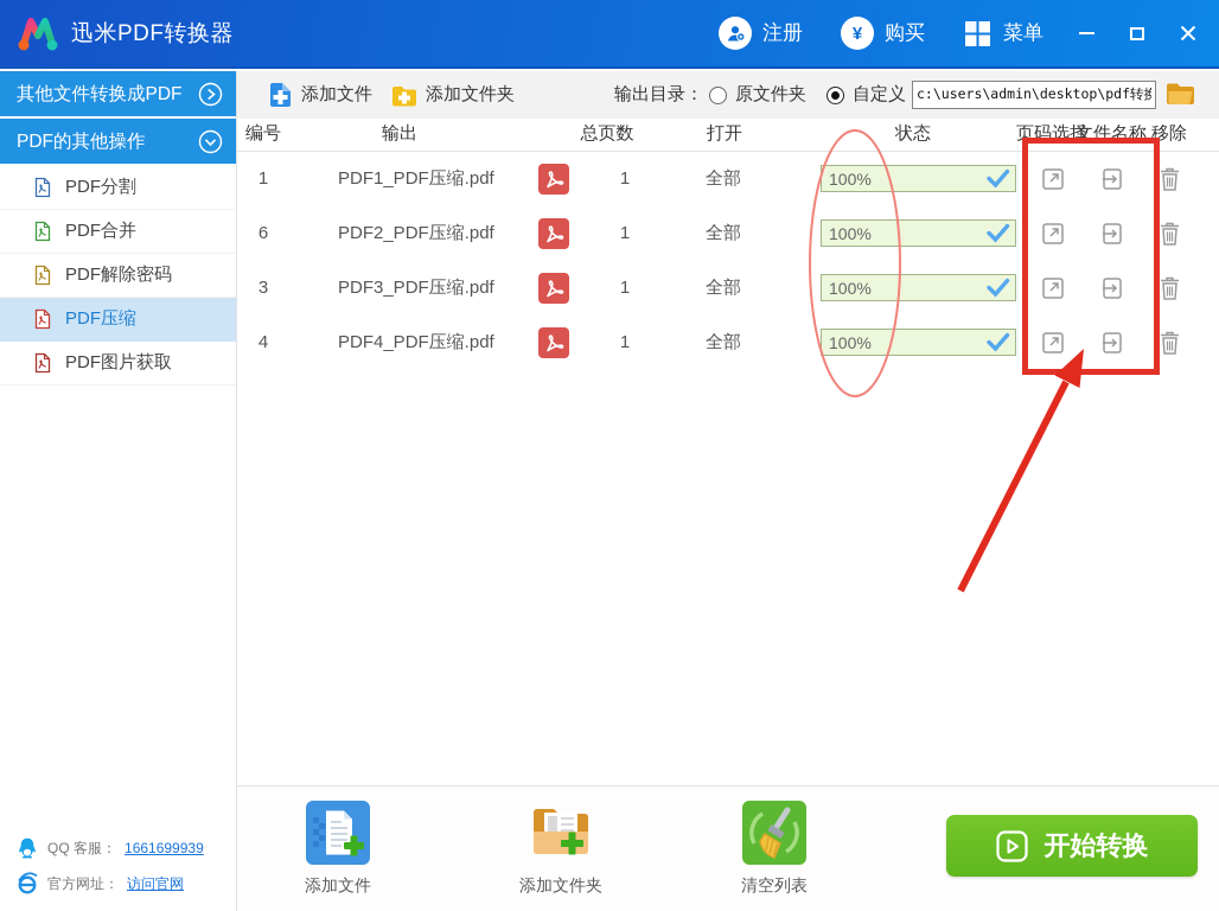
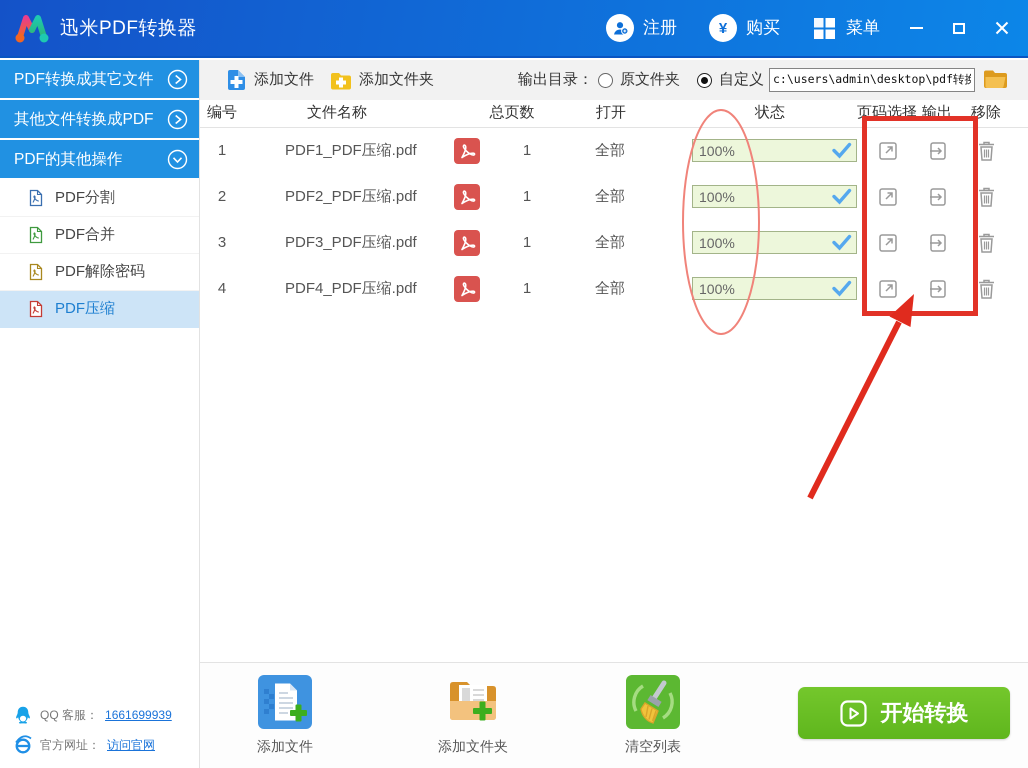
  迅米PDF转换器
  注册
  ¥
  购买
  菜单
+ PDF转换成其它文件
  其他文件转换成PDF
  PDF的其他操作
  PDF分割
  PDF合并
  PDF解除密码
  PDF压缩
- PDF图片获取
  QQ 客服：
  1661699939
  官方网址：
  访问官网
  添加文件
  添加文件夹
  输出目录：
  原文件夹
  自定义
  c:\users\admin\desktop\pdf转换
  编号
- 输出
+ 文件名称
  总页数
  打开
  状态
  页码选择
- 文件名称
+ 输出
  移除
  1
  PDF1_PDF压缩.pdf
  1
  全部
  100%
- 6
+ 2
  PDF2_PDF压缩.pdf
  1
  全部
  100%
  3
  PDF3_PDF压缩.pdf
  1
  全部
  100%
  4
  PDF4_PDF压缩.pdf
  1
  全部
  100%
  添加文件
  添加文件夹
  清空列表
  开始转换
